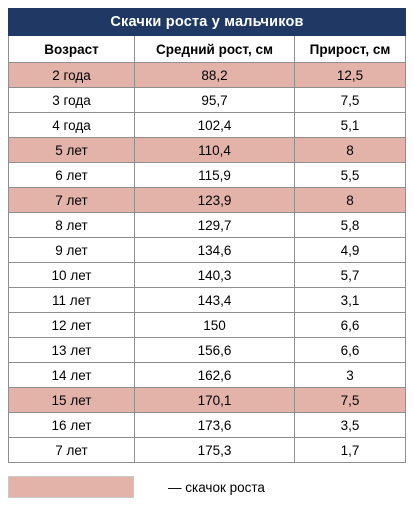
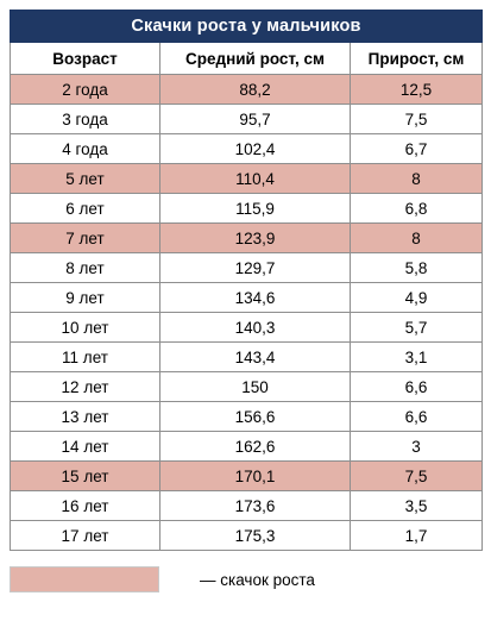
  Скачки роста у мальчиков
  Возраст	Средний рост, см	Прирост, см
  2 года	88,2	12,5
  3 года	95,7	7,5
- 4 года	102,4	5,1
+ 4 года	102,4	6,7
  5 лет	110,4	8
- 6 лет	115,9	5,5
+ 6 лет	115,9	6,8
  7 лет	123,9	8
  8 лет	129,7	5,8
  9 лет	134,6	4,9
  10 лет	140,3	5,7
  11 лет	143,4	3,1
  12 лет	150	6,6
  13 лет	156,6	6,6
  14 лет	162,6	3
  15 лет	170,1	7,5
  16 лет	173,6	3,5
- 7 лет	175,3	1,7
+ 17 лет	175,3	1,7
  — скачок роста
